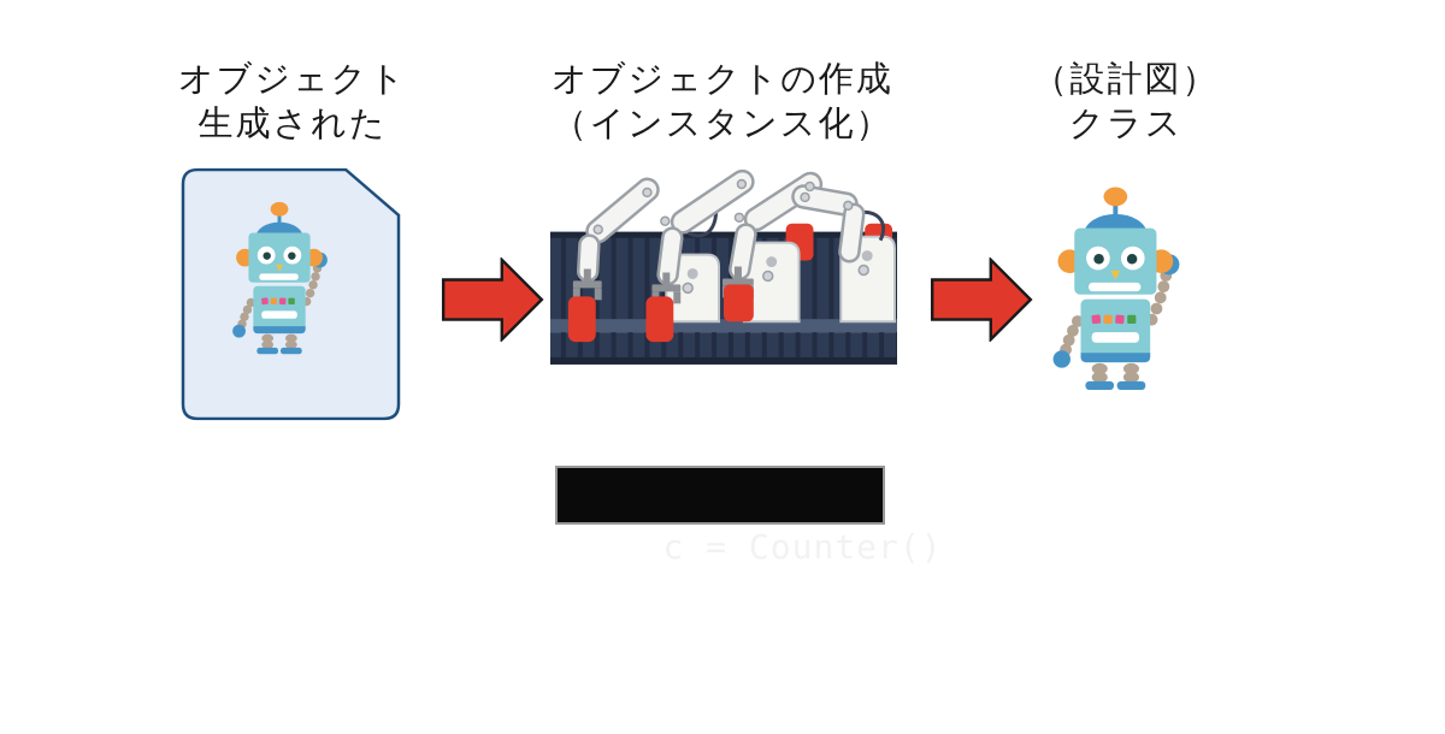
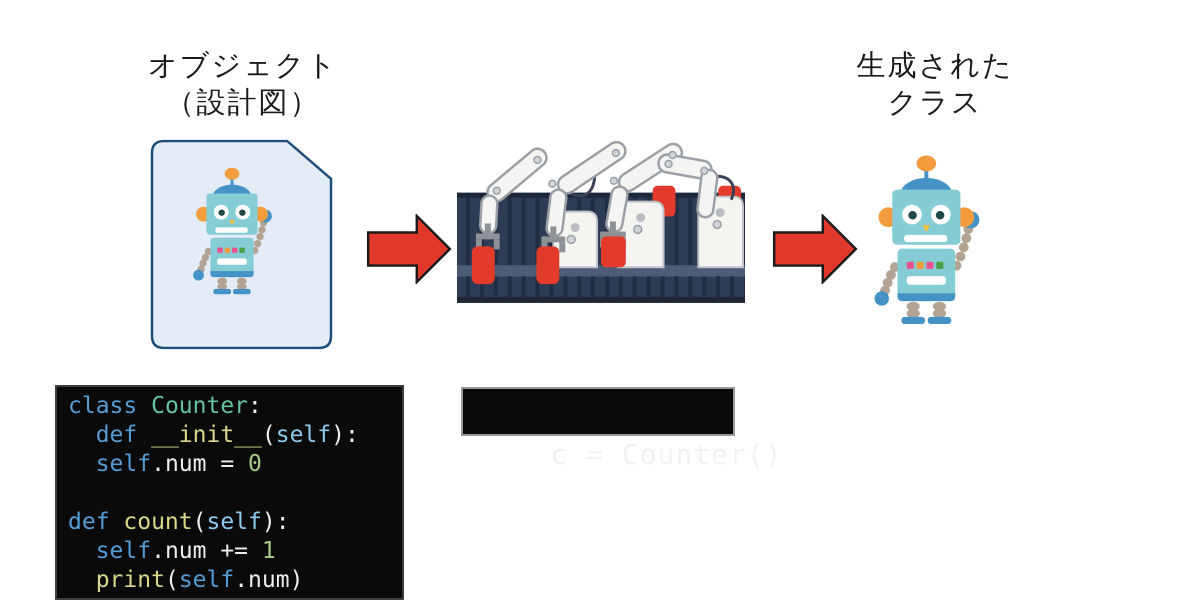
  オブジェクト
- 生成された
+ （設計図）
- オブジェクトの作成
- （インスタンス化）
- （設計図）
+ 生成された
  クラス
+ class Counter:
+ def __init__(self):
+ self.num = 0
+ def count(self):
+ self.num += 1
+ print(self.num)
